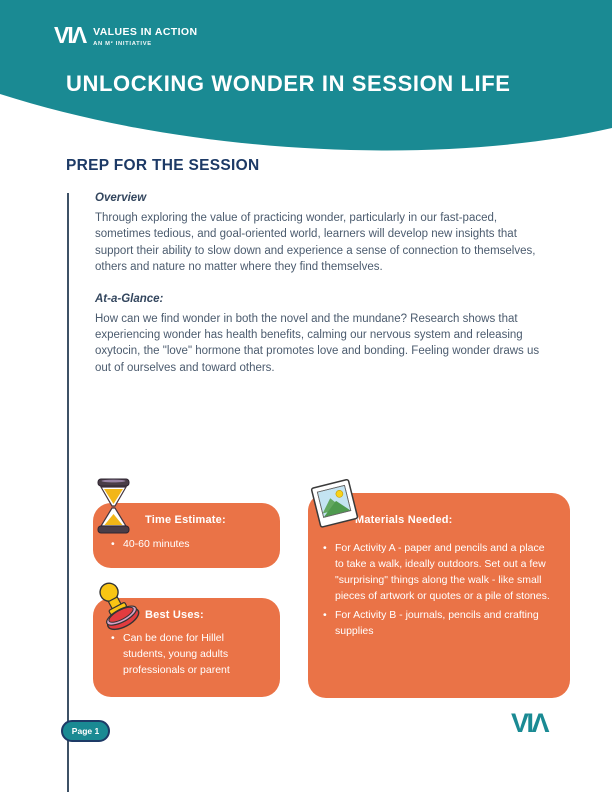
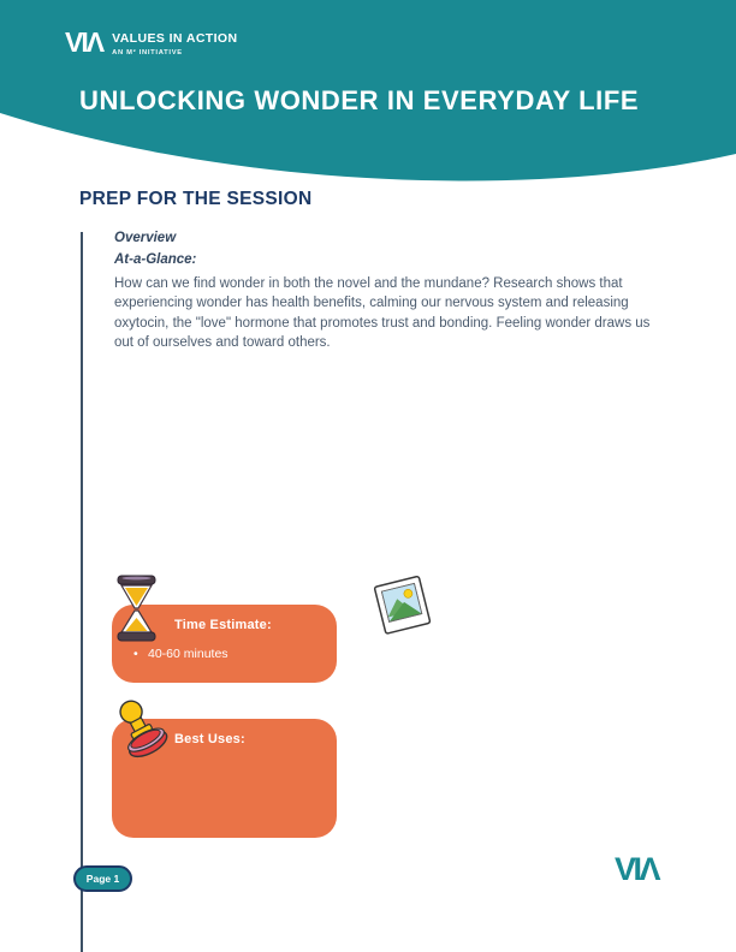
  VIΛ
  VALUES IN ACTION
- UNLOCKING WONDER IN SESSION LIFE
+ UNLOCKING WONDER IN EVERYDAY LIFE
  PREP FOR THE SESSION
  Overview
- Through exploring the value of practicing wonder, particularly in our fast-paced, sometimes tedious, and goal-oriented world, learners will develop new insights that support their ability to slow down and experience a sense of connection to themselves, others and nature no matter where they find themselves.
  At-a-Glance:
- How can we find wonder in both the novel and the mundane? Research shows that experiencing wonder has health benefits, calming our nervous system and releasing oxytocin, the "love" hormone that promotes love and bonding. Feeling wonder draws us out of ourselves and toward others.
+ How can we find wonder in both the novel and the mundane? Research shows that experiencing wonder has health benefits, calming our nervous system and releasing oxytocin, the "love" hormone that promotes trust and bonding. Feeling wonder draws us out of ourselves and toward others.
  Time Estimate:
  40-60 minutes
  Best Uses:
- Can be done for Hillel students, young adults professionals or parent
- Materials Needed:
- For Activity A - paper and pencils and a place to take a walk, ideally outdoors. Set out a few "surprising" things along the walk - like small pieces of artwork or quotes or a pile of stones.
- For Activity B - journals, pencils and crafting supplies
  Page 1
  VIΛ
